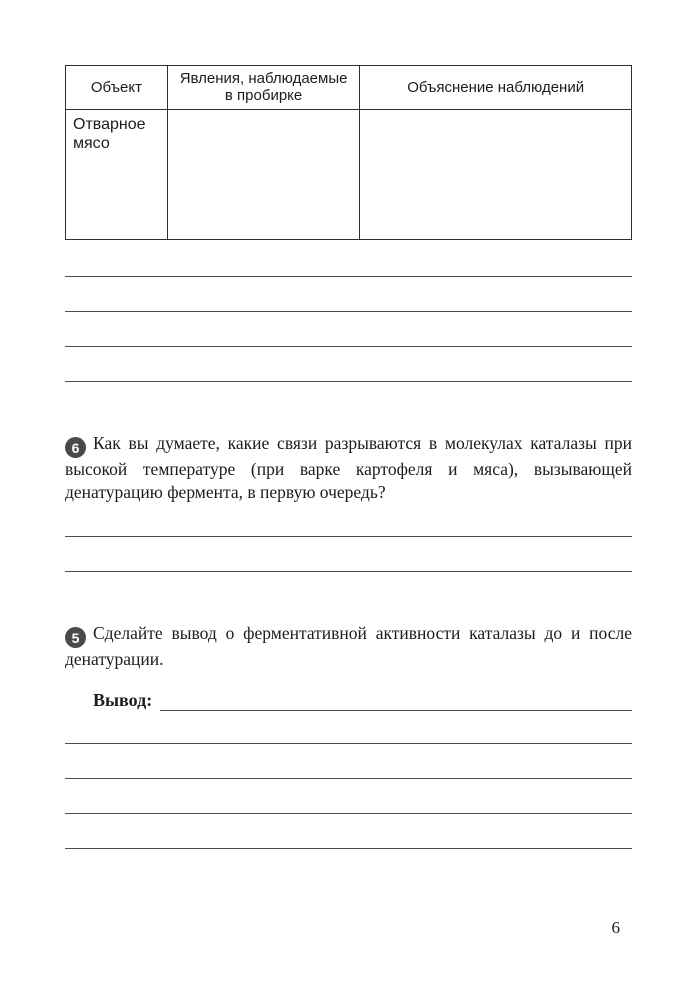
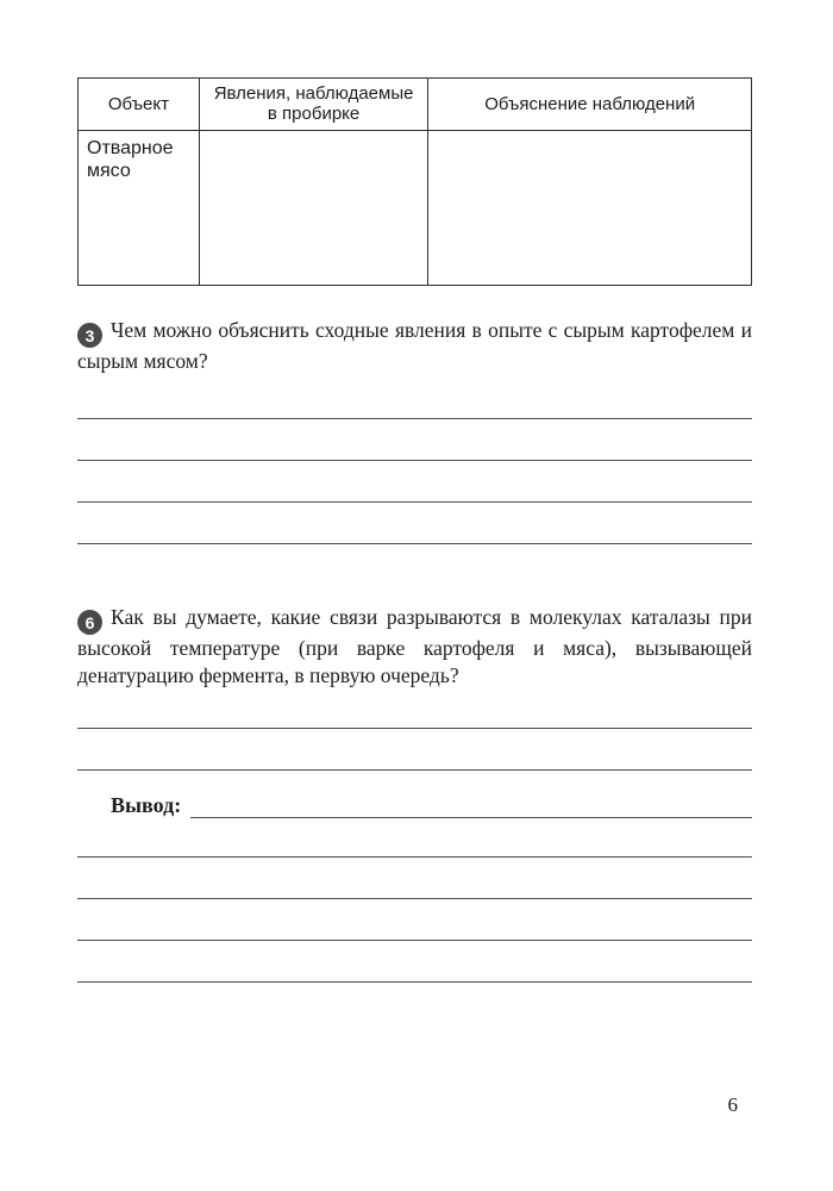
  Объект	Явления, наблюдаемые в пробирке	Объяснение наблюдений
  Отварное мясо
+ 3 Чем можно объяснить сходные явления в опыте с сырым картофелем и сырым мясом?
  6 Как вы думаете, какие связи разрываются в молекулах каталазы при высокой температуре (при варке картофеля и мяса), вызывающей денатурацию фермента, в первую очередь?
- 5 Сделайте вывод о ферментативной активности каталазы до и после денатурации.
  Вывод:
  6
